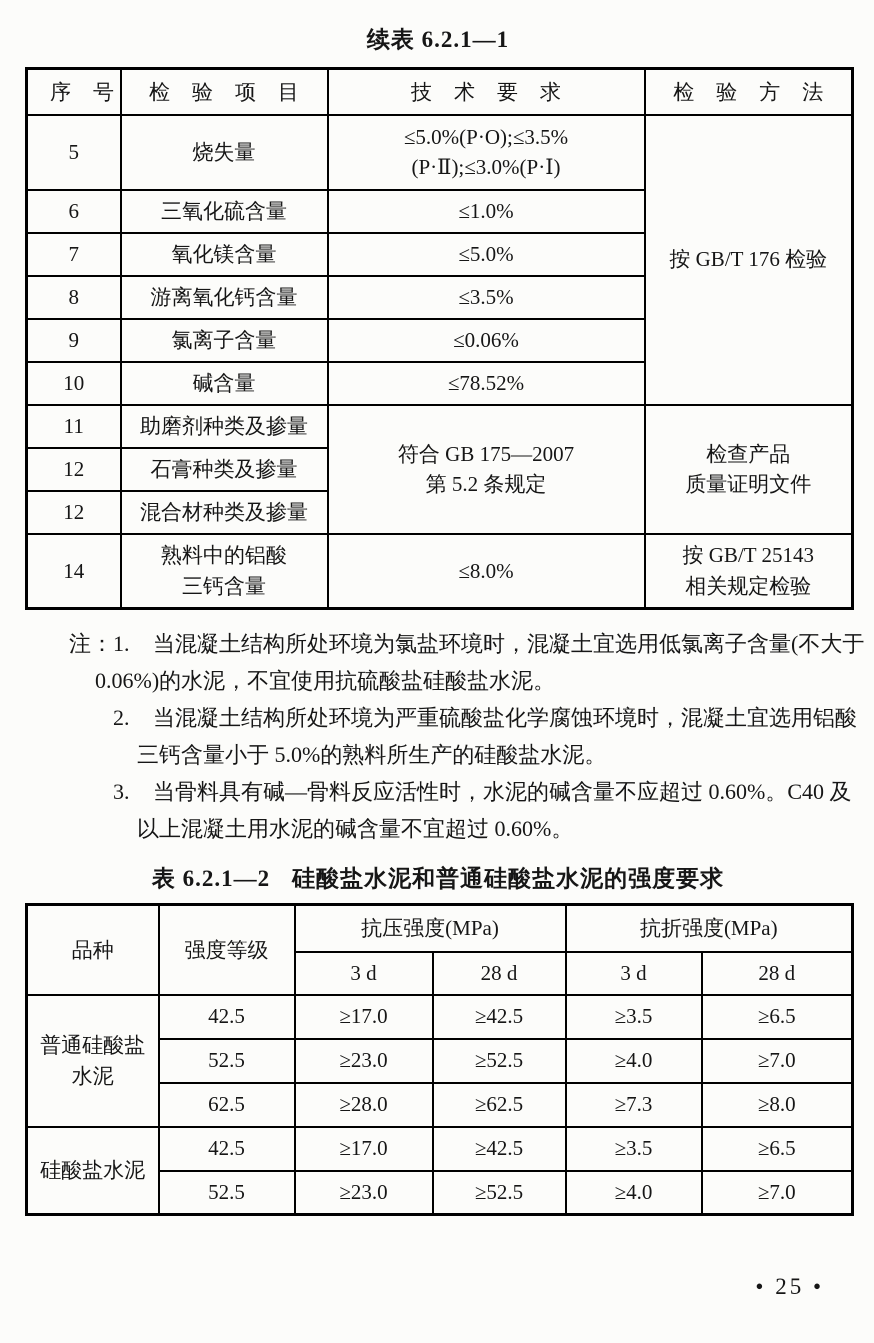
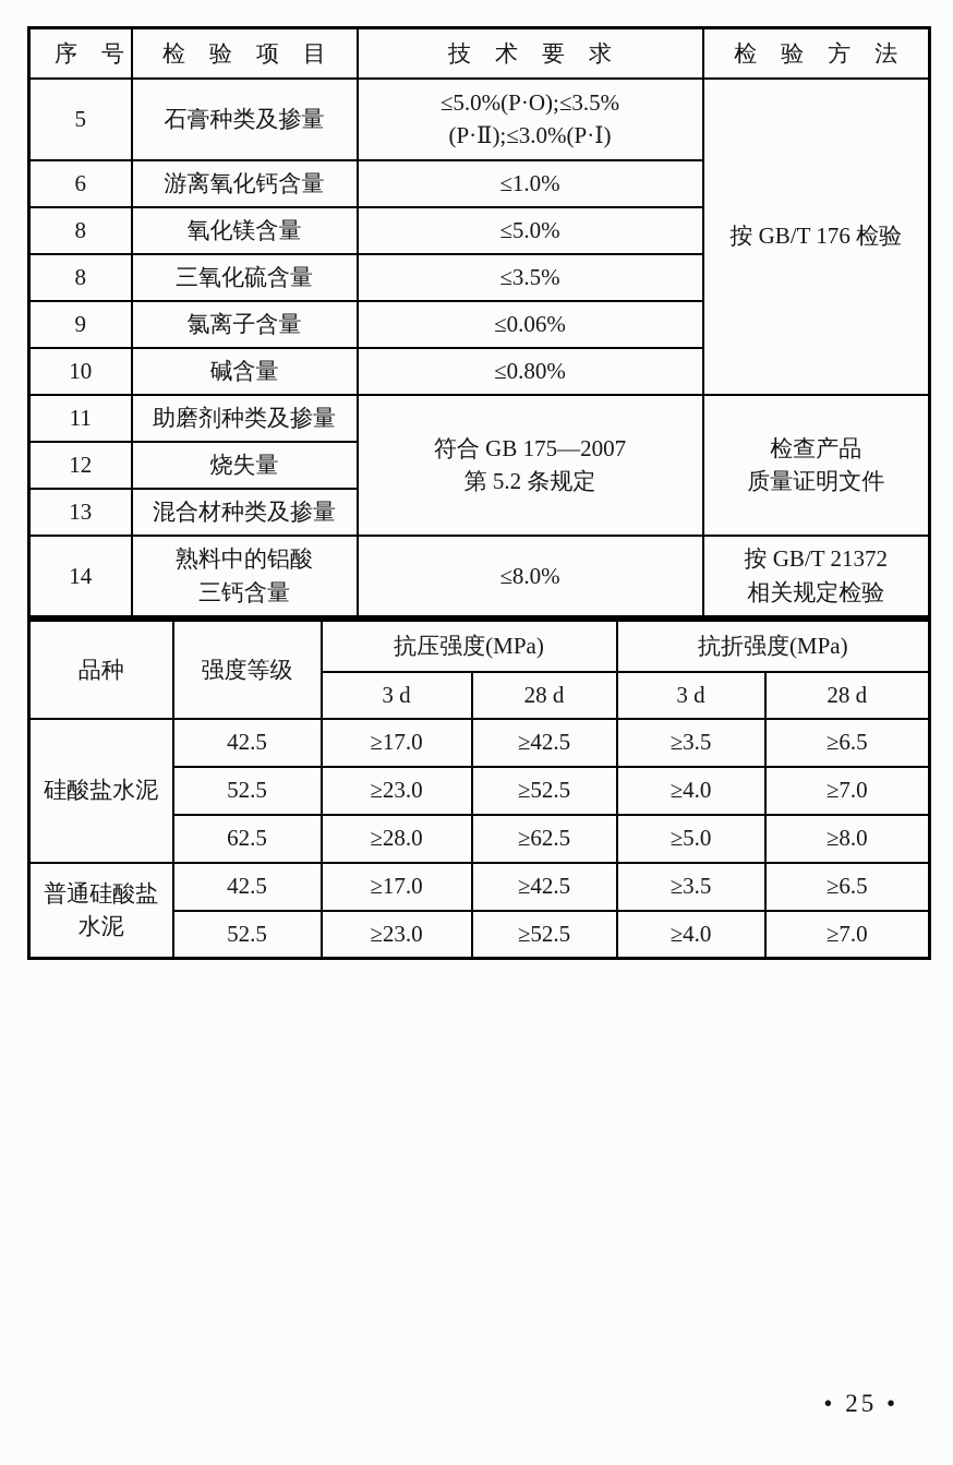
- 续表 6.2.1—1
  序号	检验项目	技术要求	检验方法
- 5	烧失量	≤5.0%(P·O);≤3.5% (P·Ⅱ);≤3.0%(P·Ⅰ)	按 GB/T 176 检验
+ 5	石膏种类及掺量	≤5.0%(P·O);≤3.5% (P·Ⅱ);≤3.0%(P·Ⅰ)	按 GB/T 176 检验
- 6	三氧化硫含量	≤1.0%
+ 6	游离氧化钙含量	≤1.0%
- 7	氧化镁含量	≤5.0%
+ 8	氧化镁含量	≤5.0%
- 8	游离氧化钙含量	≤3.5%
+ 8	三氧化硫含量	≤3.5%
  9	氯离子含量	≤0.06%
- 10	碱含量	≤78.52%
+ 10	碱含量	≤0.80%
  11	助磨剂种类及掺量	符合 GB 175—2007 第 5.2 条规定	检查产品 质量证明文件
- 12	石膏种类及掺量
+ 12	烧失量
- 12	混合材种类及掺量
+ 13	混合材种类及掺量
- 14	熟料中的铝酸 三钙含量	≤8.0%	按 GB/T 25143 相关规定检验
+ 14	熟料中的铝酸 三钙含量	≤8.0%	按 GB/T 21372 相关规定检验
- 注：1. 当混凝土结构所处环境为氯盐环境时，混凝土宜选用低氯离子含量(不大于
- 0.06%)的水泥，不宜使用抗硫酸盐硅酸盐水泥。
- 2. 当混凝土结构所处环境为严重硫酸盐化学腐蚀环境时，混凝土宜选用铝酸
- 三钙含量小于 5.0%的熟料所生产的硅酸盐水泥。
- 3. 当骨料具有碱—骨料反应活性时，水泥的碱含量不应超过 0.60%。C40 及
- 以上混凝土用水泥的碱含量不宜超过 0.60%。
- 表 6.2.1—2 硅酸盐水泥和普通硅酸盐水泥的强度要求
  品种	强度等级	抗压强度(MPa)	抗折强度(MPa)
  3 d	28 d	3 d	28 d
- 普通硅酸盐 水泥	42.5	≥17.0	≥42.5	≥3.5	≥6.5
+ 硅酸盐水泥	42.5	≥17.0	≥42.5	≥3.5	≥6.5
  52.5	≥23.0	≥52.5	≥4.0	≥7.0
- 62.5	≥28.0	≥62.5	≥7.3	≥8.0
+ 62.5	≥28.0	≥62.5	≥5.0	≥8.0
- 硅酸盐水泥	42.5	≥17.0	≥42.5	≥3.5	≥6.5
+ 普通硅酸盐 水泥	42.5	≥17.0	≥42.5	≥3.5	≥6.5
  52.5	≥23.0	≥52.5	≥4.0	≥7.0
  • 25 •
